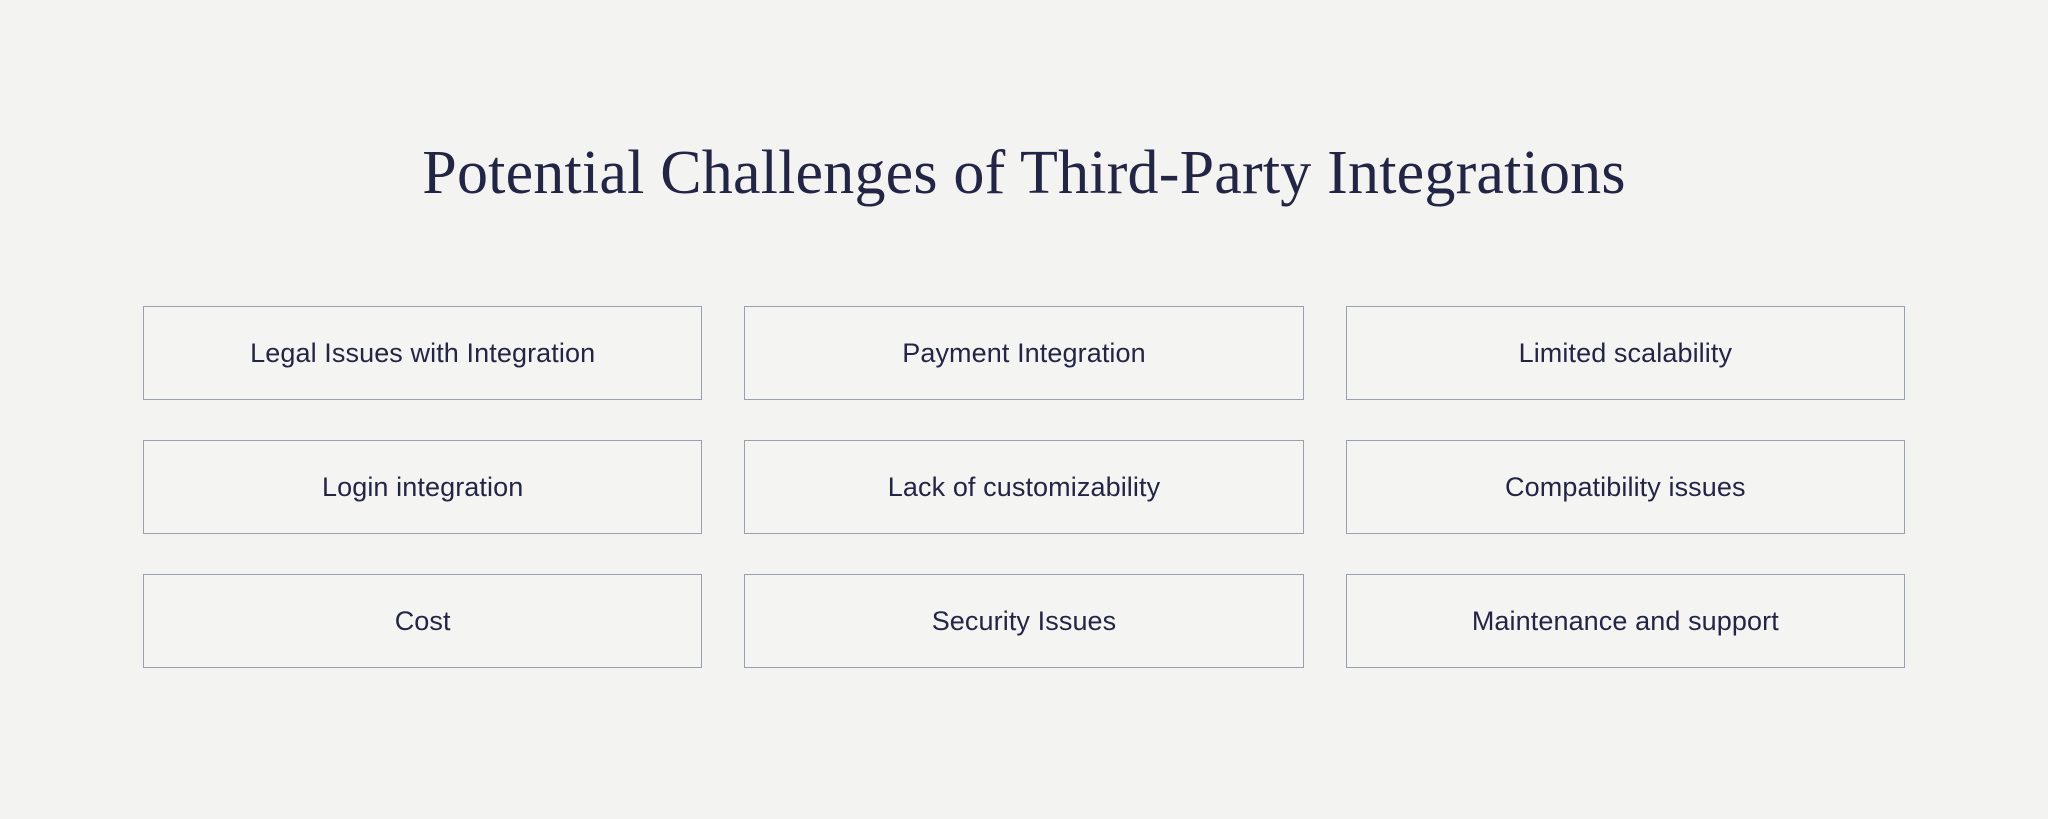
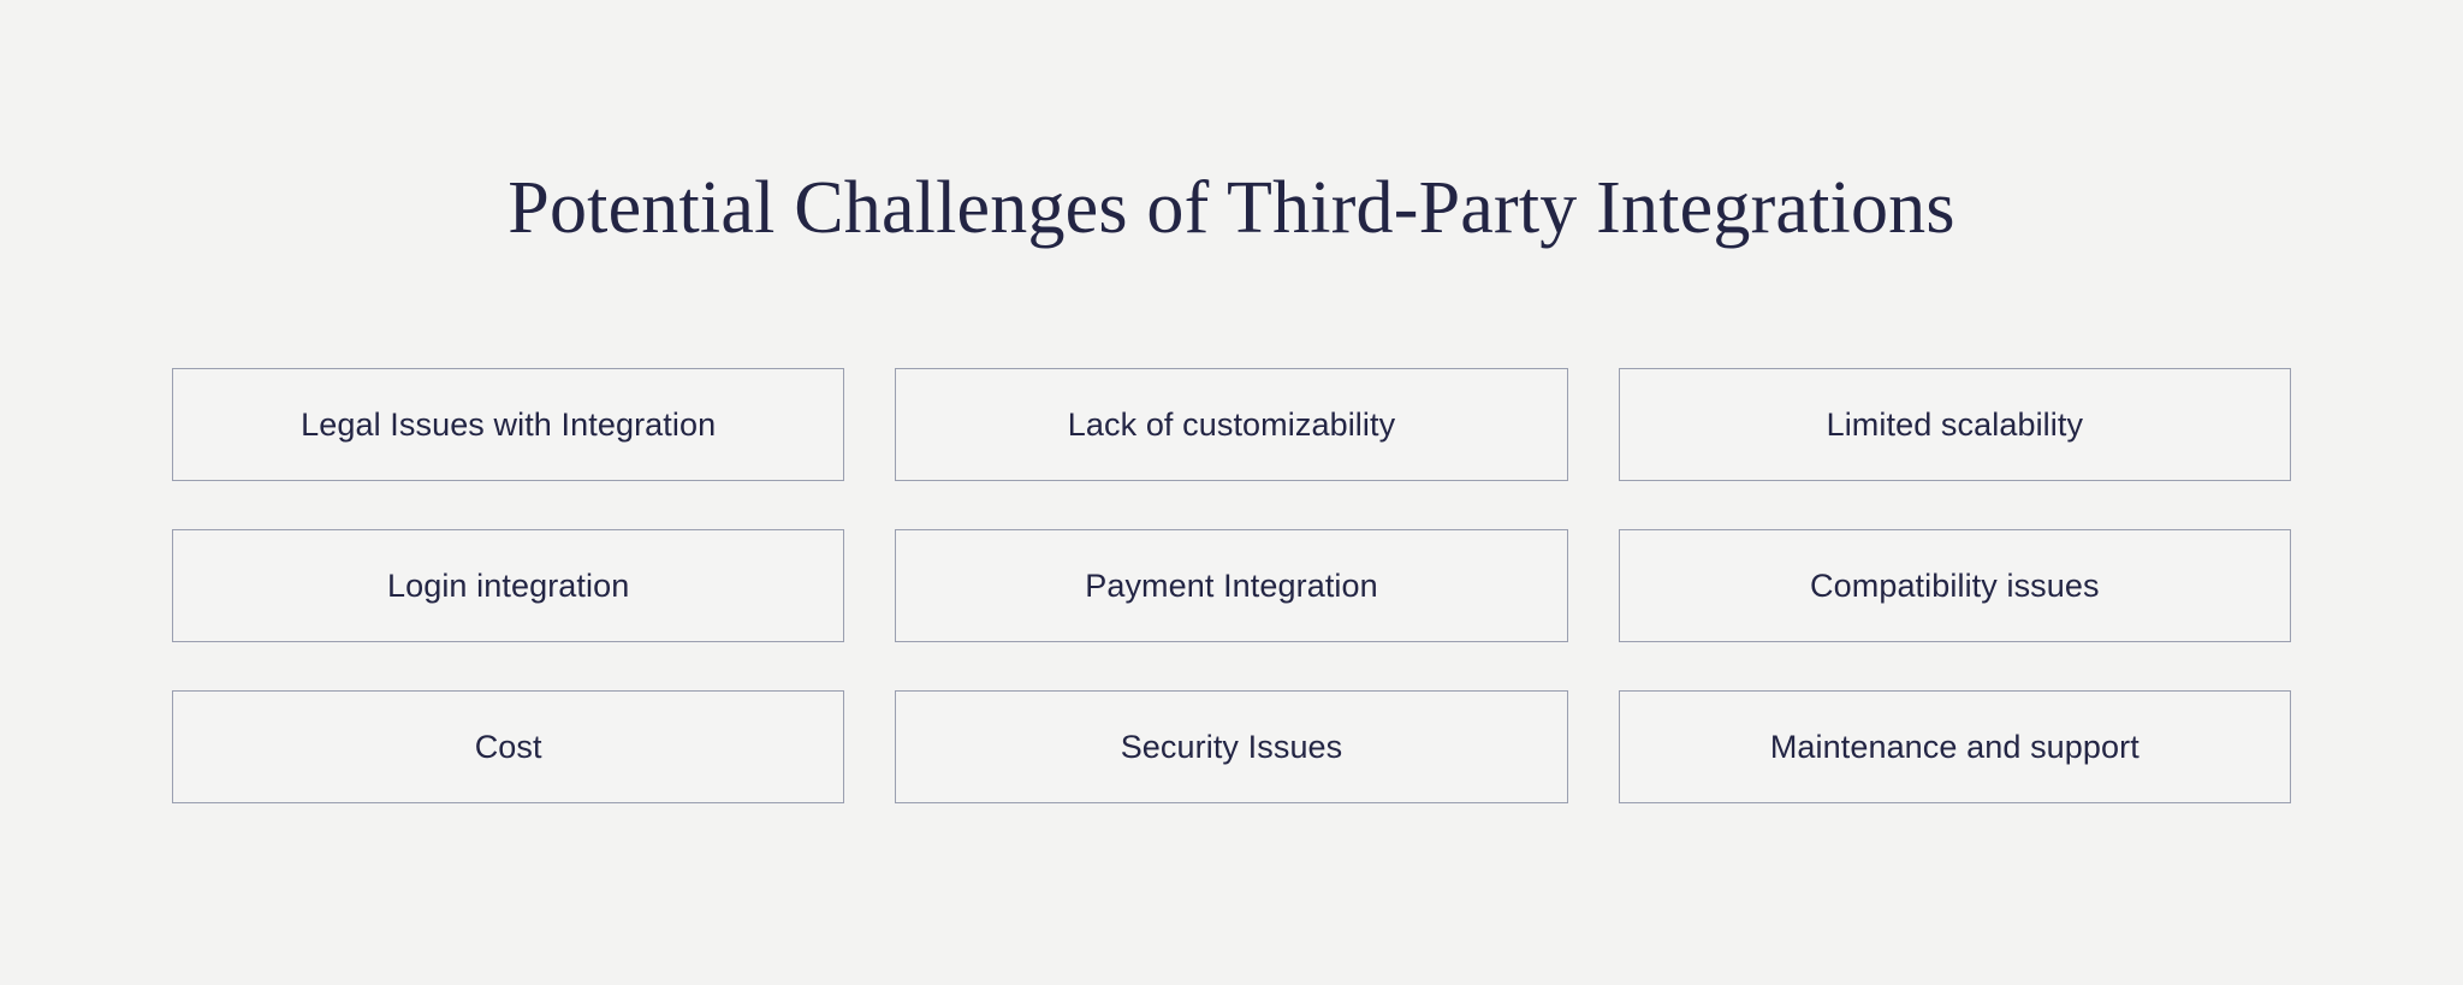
  Potential Challenges of Third-Party Integrations
  Legal Issues with Integration
- Payment Integration
+ Lack of customizability
  Limited scalability
  Login integration
- Lack of customizability
+ Payment Integration
  Compatibility issues
  Cost
  Security Issues
  Maintenance and support
